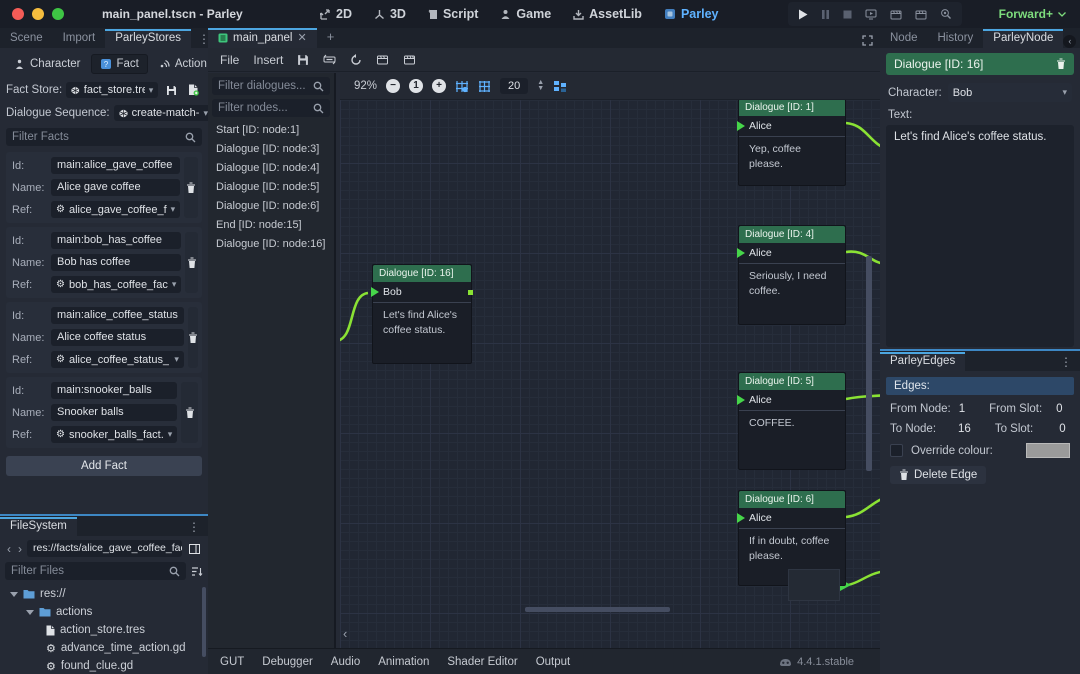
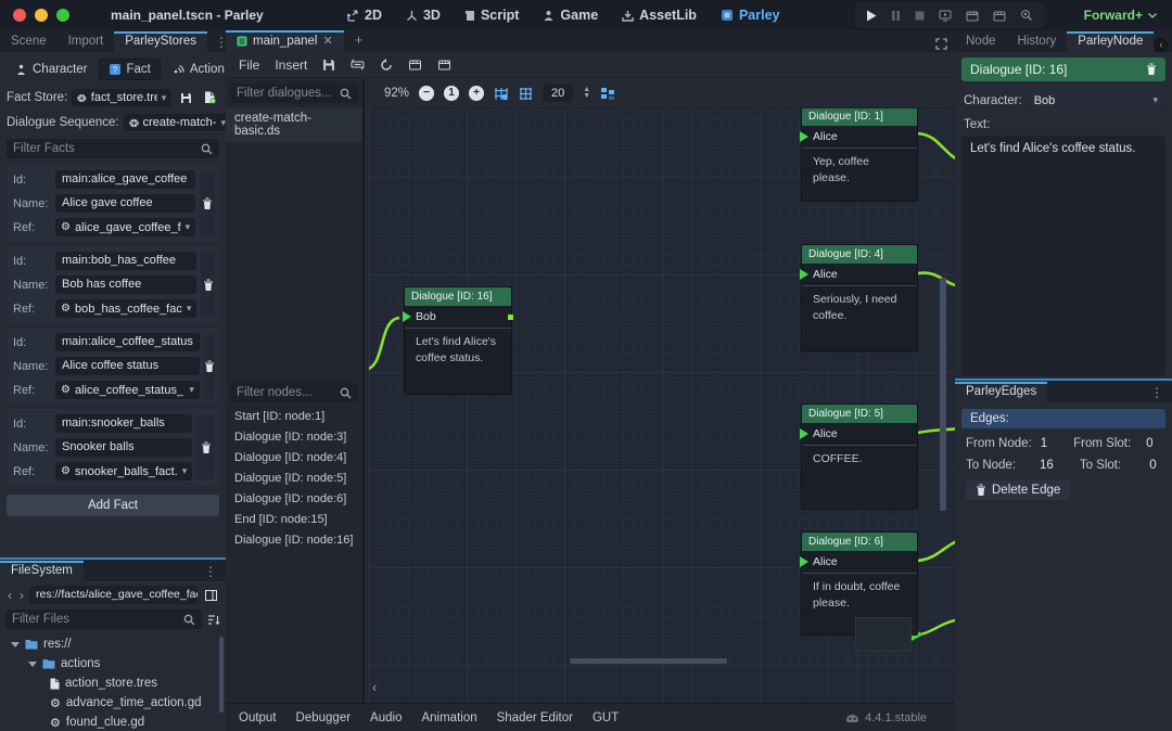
  main_panel.tscn - Parley
  2D
  3D
  Script
  Game
  AssetLib
  Parley
  Forward+
  Scene
  Import
  ParleyStores
  ⋮
  Character
  ?
  Fact
  Action
  Fact Store:
  fact_store.tr
  ▾
  Dialogue Sequence:
  create-match-
  ▾
  Filter Facts
  Id:
  main:alice_gave_coffee
  Name:
  Alice gave coffee
  Ref:
  ⚙
  alice_gave_coffee_f
  ▾
  Id:
  main:bob_has_coffee
  Name:
  Bob has coffee
  Ref:
  ⚙
  bob_has_coffee_fac
  ▾
  Id:
  main:alice_coffee_status
  Name:
  Alice coffee status
  Ref:
  ⚙
  alice_coffee_status_
  ▾
  Id:
  main:snooker_balls
  Name:
  Snooker balls
  Ref:
  ⚙
  snooker_balls_fact.
  ▾
  Add Fact
  FileSystem
  ⋮
  ‹
  ›
  res://facts/alice_gave_coffee_fa
  Filter Files
  res://
  actions
  action_store.tres
  ⚙
  advance_time_action.gd
  ⚙
  found_clue.gd
  main_panel
  ✕
  +
  File
  Insert
  Filter dialogues...
+ create-match-basic.ds
  Filter nodes...
  Start [ID: node:1]
  Dialogue [ID: node:3]
  Dialogue [ID: node:4]
  Dialogue [ID: node:5]
  Dialogue [ID: node:6]
  End [ID: node:15]
  Dialogue [ID: node:16]
  92%
  −
  1
  +
  20
  Dialogue [ID: 16]
  Bob
  Let's find Alice's coffee status.
  Dialogue [ID: 1]
  Alice
  Yep, coffee please.
  Dialogue [ID: 4]
  Alice
  Seriously, I need coffee.
  Dialogue [ID: 5]
  Alice
  COFFEE.
  Dialogue [ID: 6]
  Alice
  If in doubt, coffee please.
  ‹
  Node
  History
  ParleyNode
  ‹
  Dialogue [ID: 16]
  Character:
  Bob
  ▾
  Text:
  Let's find Alice's coffee status.
  ParleyEdges
  ⋮
  Edges:
  From Node:
  1
  From Slot:
  0
  To Node:
  16
  To Slot:
  0
- Override colour:
  Delete Edge
- GUT
+ Output
  Debugger
  Audio
  Animation
  Shader Editor
- Output
+ GUT
  4.4.1.stable
